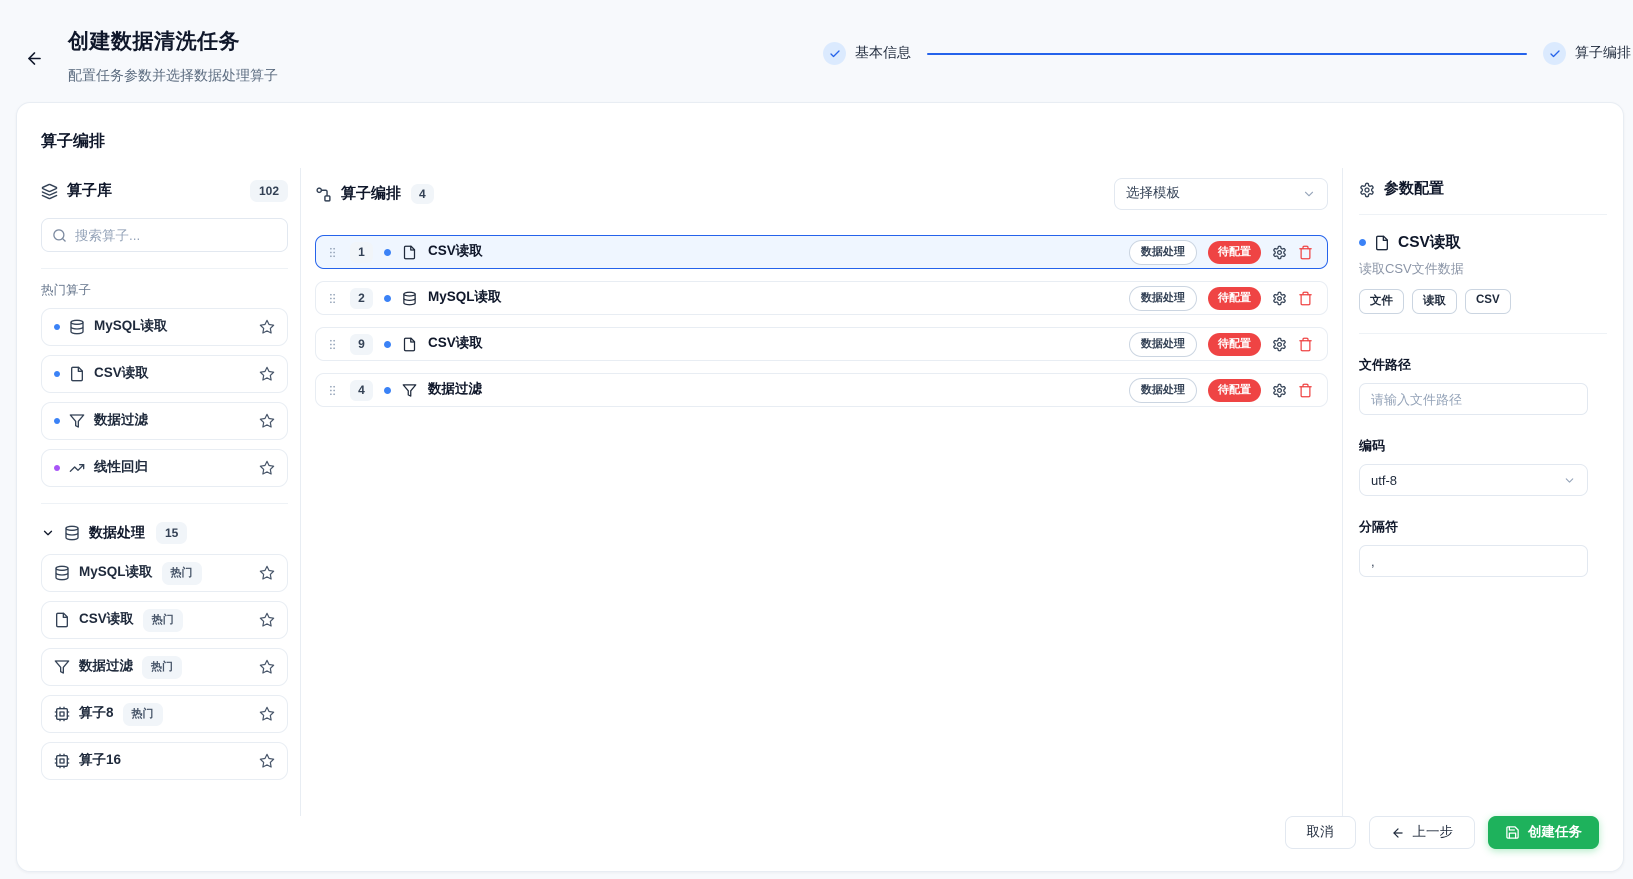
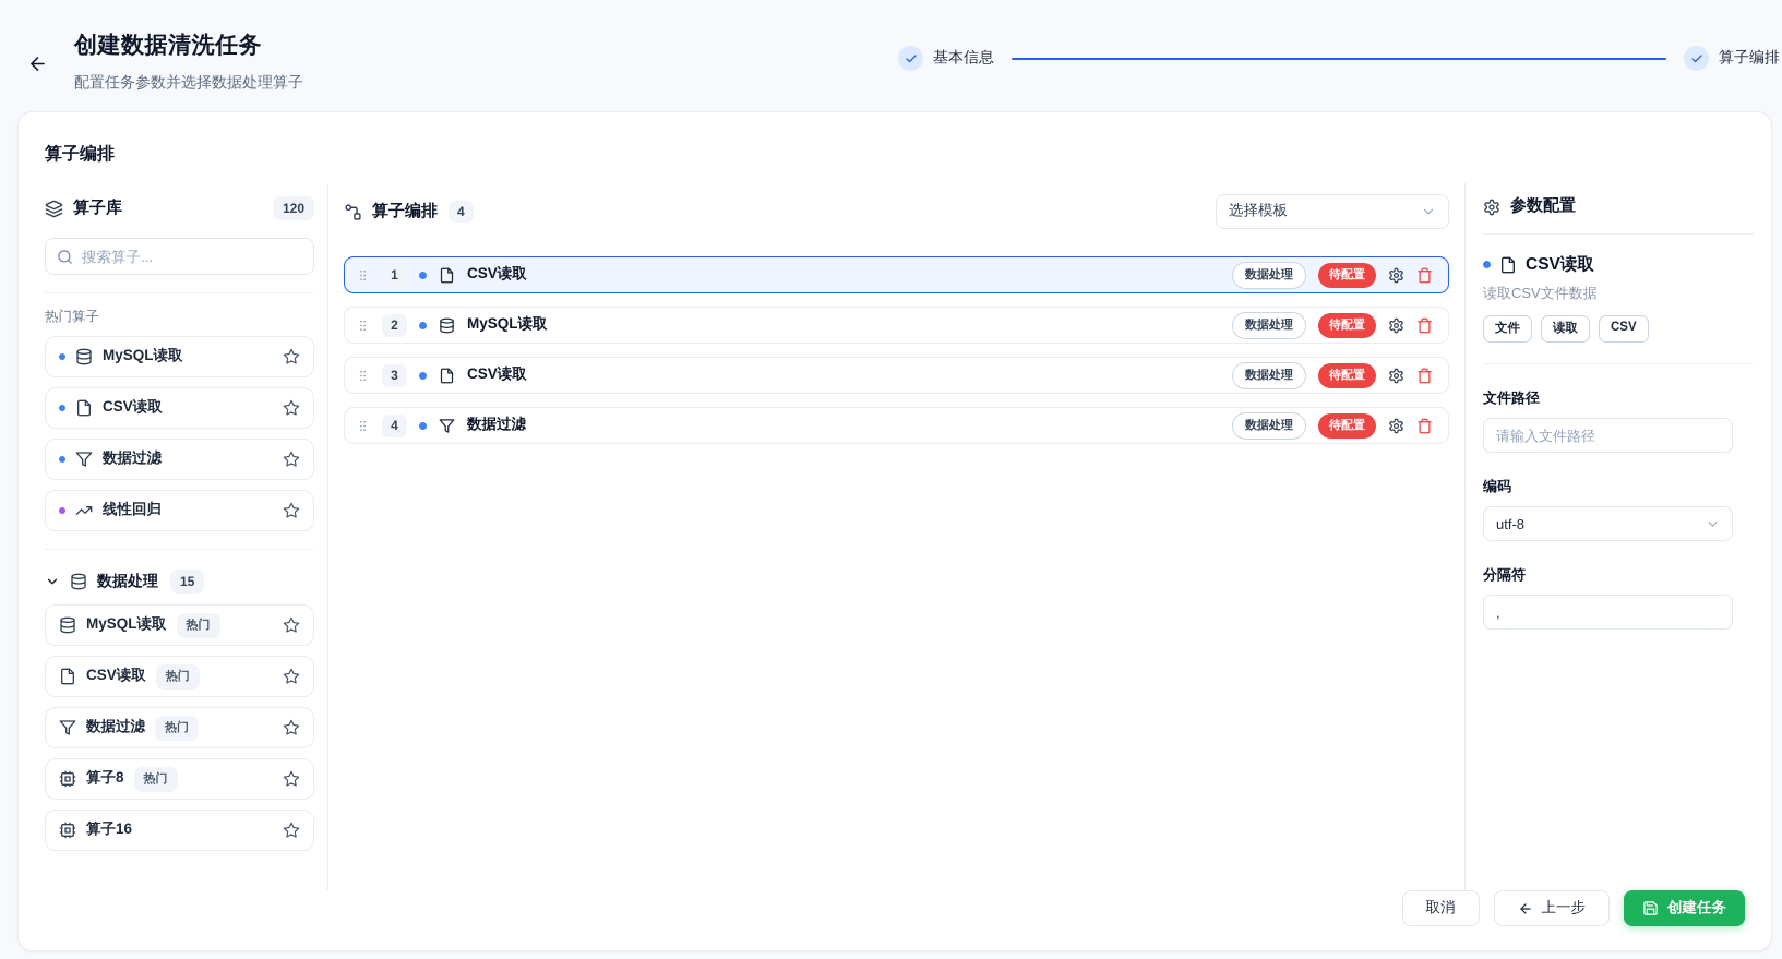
  创建数据清洗任务
  配置任务参数并选择数据处理算子
  基本信息
  算子编排
  算子编排
  算子库
- 102
+ 120
  搜索算子...
  热门算子
  MySQL读取
  CSV读取
  数据过滤
  线性回归
  数据处理
  15
  MySQL读取
  热门
  CSV读取
  热门
  数据过滤
  热门
  算子8
  热门
  算子16
  算子编排
  4
  选择模板
  1
  CSV读取
  数据处理
  待配置
  2
  MySQL读取
  数据处理
  待配置
- 9
+ 3
  CSV读取
  数据处理
  待配置
  4
  数据过滤
  数据处理
  待配置
  参数配置
  CSV读取
  读取CSV文件数据
  文件
  读取
  CSV
  文件路径
  请输入文件路径
  编码
  utf-8
  分隔符
  ,
  取消
  上一步
  创建任务
